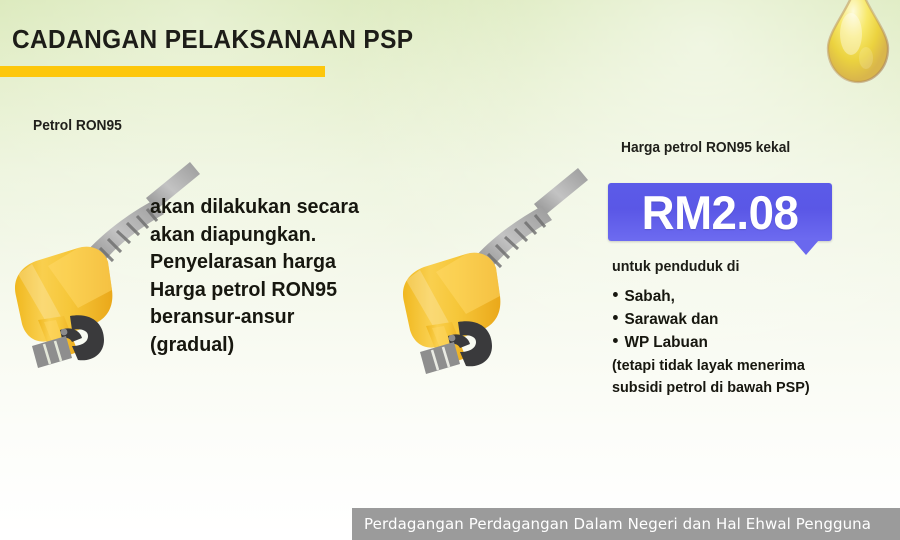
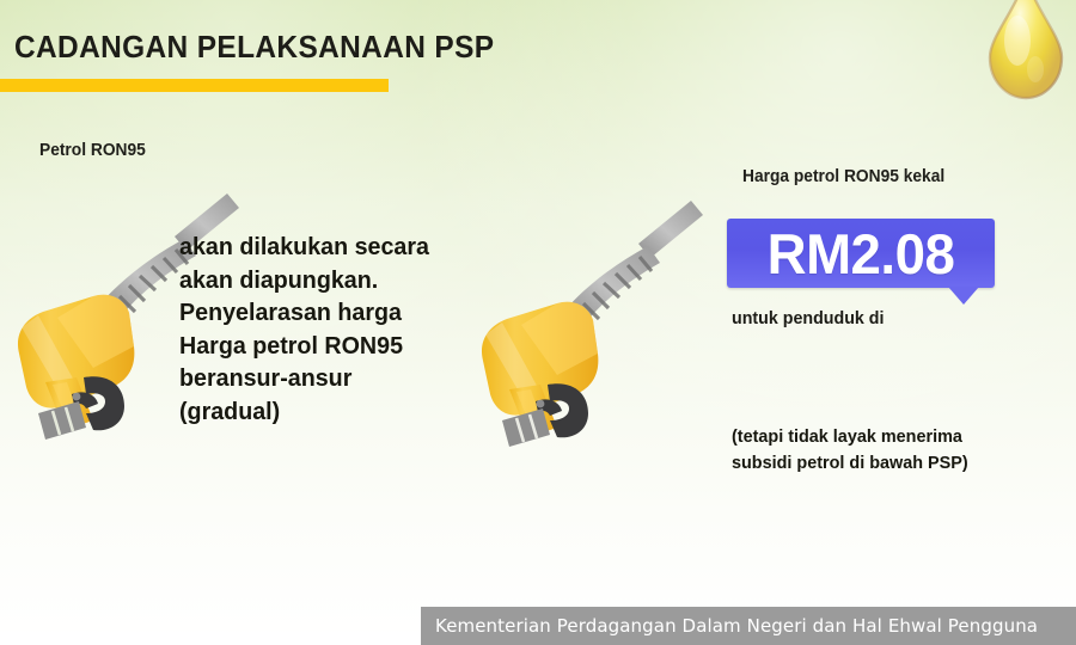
  CADANGAN PELAKSANAAN PSP
  Petrol RON95
  akan dilakukan secara
  akan diapungkan.
  Penyelarasan harga
  Harga petrol RON95
  beransur-ansur
  (gradual)
  Harga petrol RON95 kekal
  RM2.08
  untuk penduduk di
- Sabah,
- Sarawak dan
- WP Labuan
  (tetapi tidak layak menerima
  subsidi petrol di bawah PSP)
- Perdagangan Perdagangan Dalam Negeri dan Hal Ehwal Pengguna
+ Kementerian Perdagangan Dalam Negeri dan Hal Ehwal Pengguna
